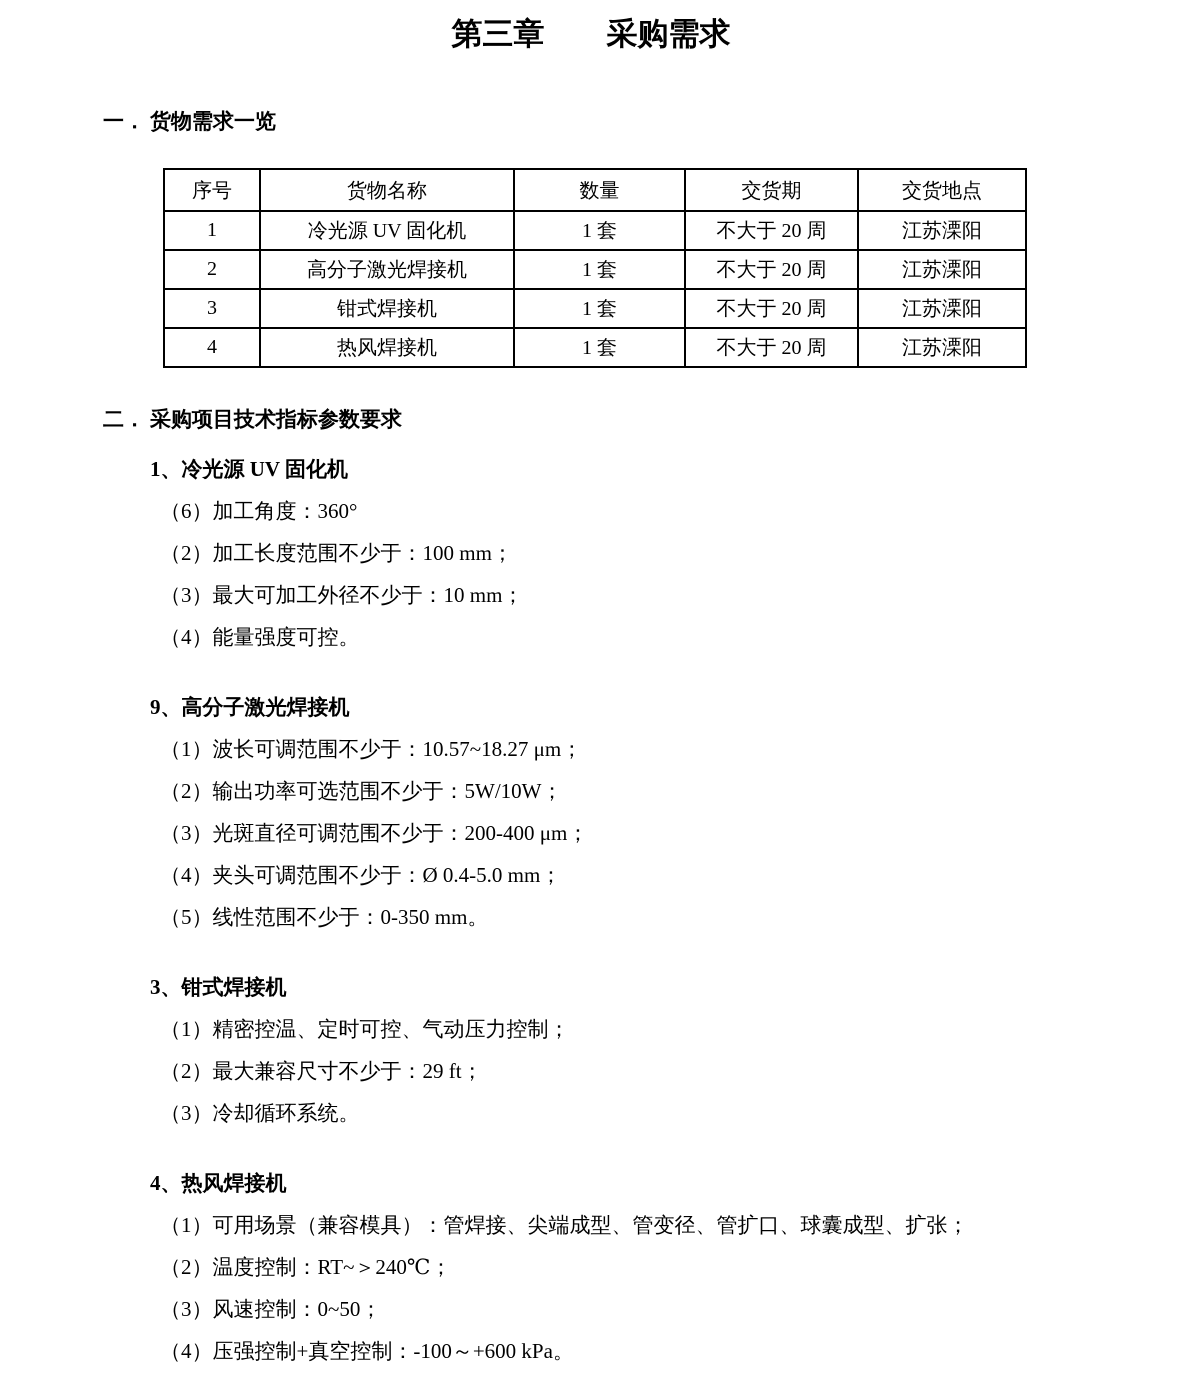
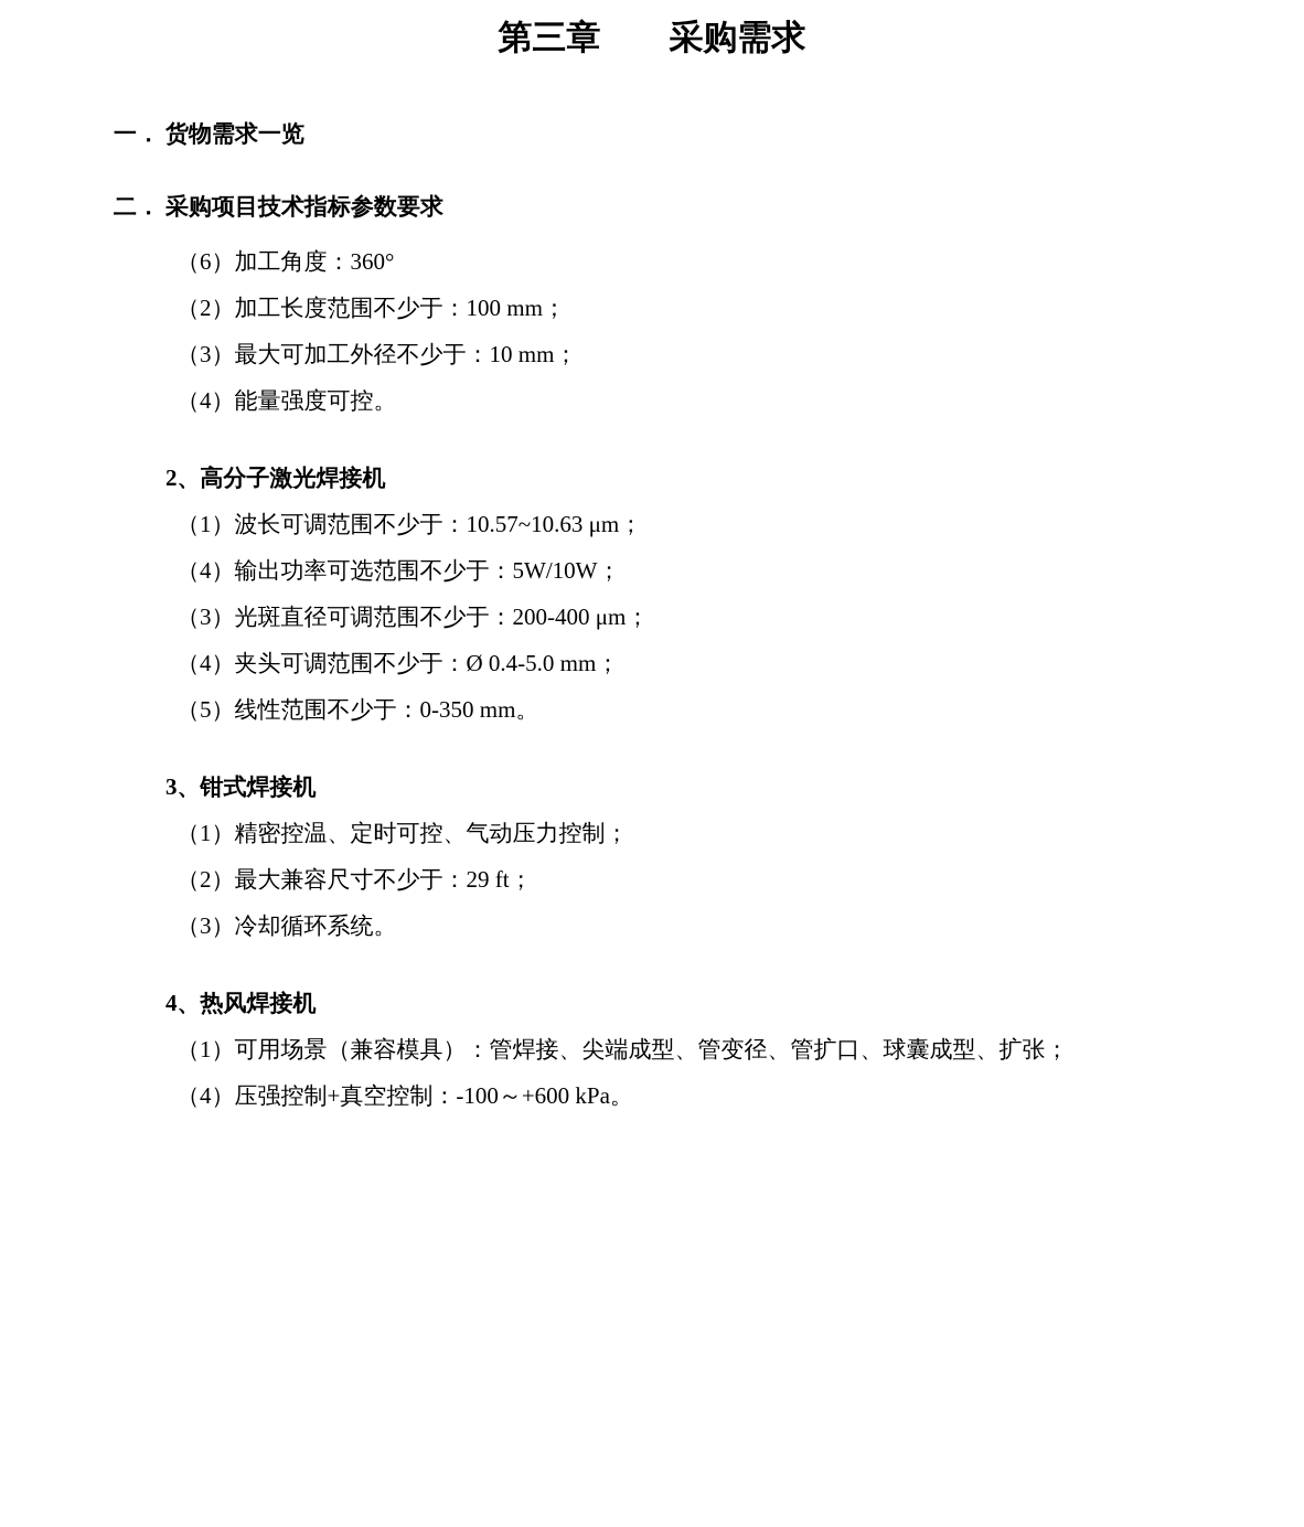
  第三章 采购需求
  一．
  货物需求一览
- 序号	货物名称	数量	交货期	交货地点
- 1	冷光源 UV 固化机	1 套	不大于 20 周	江苏溧阳
- 2	高分子激光焊接机	1 套	不大于 20 周	江苏溧阳
- 3	钳式焊接机	1 套	不大于 20 周	江苏溧阳
- 4	热风焊接机	1 套	不大于 20 周	江苏溧阳
  二．
  采购项目技术指标参数要求
- 1、冷光源 UV 固化机
  （6）加工角度：360°
  （2）加工长度范围不少于：100 mm；
  （3）最大可加工外径不少于：10 mm；
  （4）能量强度可控。
- 9、高分子激光焊接机
+ 2、高分子激光焊接机
- （1）波长可调范围不少于：10.57~18.27 μm；
+ （1）波长可调范围不少于：10.57~10.63 μm；
- （2）输出功率可选范围不少于：5W/10W；
+ （4）输出功率可选范围不少于：5W/10W；
  （3）光斑直径可调范围不少于：200-400 μm；
  （4）夹头可调范围不少于：Ø 0.4-5.0 mm；
  （5）线性范围不少于：0-350 mm。
  3、钳式焊接机
  （1）精密控温、定时可控、气动压力控制；
  （2）最大兼容尺寸不少于：29 ft；
  （3）冷却循环系统。
  4、热风焊接机
  （1）可用场景（兼容模具）：管焊接、尖端成型、管变径、管扩口、球囊成型、扩张；
- （2）温度控制：RT~＞240℃；
- （3）风速控制：0~50；
  （4）压强控制+真空控制：-100～+600 kPa。
